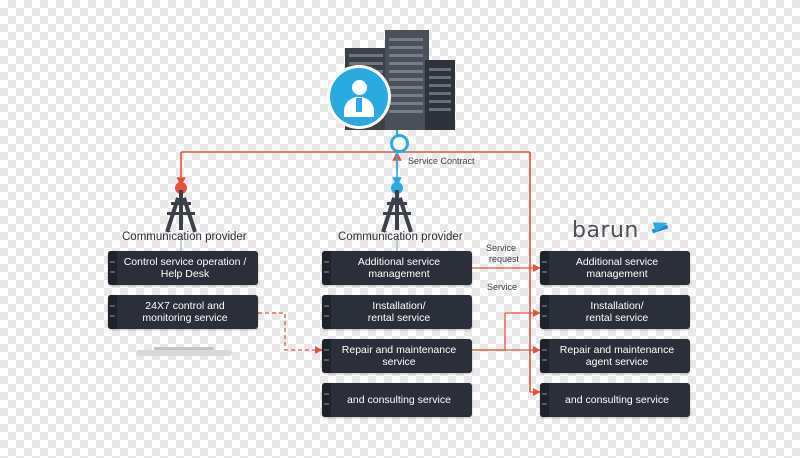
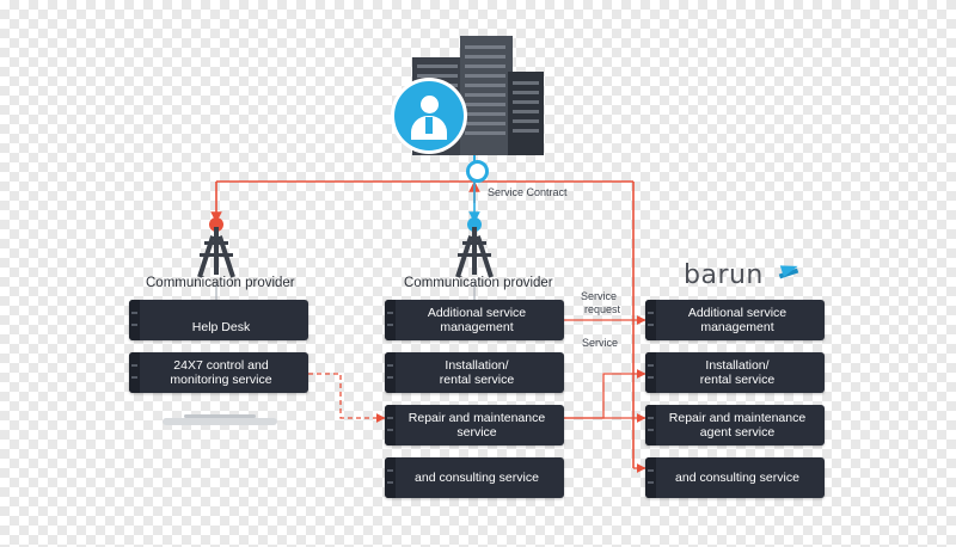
  Service Contract
  Communication provider
  Communication provider
  barun
  Service
  request
  Service
- Control service operation /
  Help Desk
  24X7 control and
  monitoring service
  Additional service
  management
  Installation/
  rental service
  Repair and maintenance
  service
  and consulting service
  Additional service
  management
  Installation/
  rental service
  Repair and maintenance
  agent service
  and consulting service
